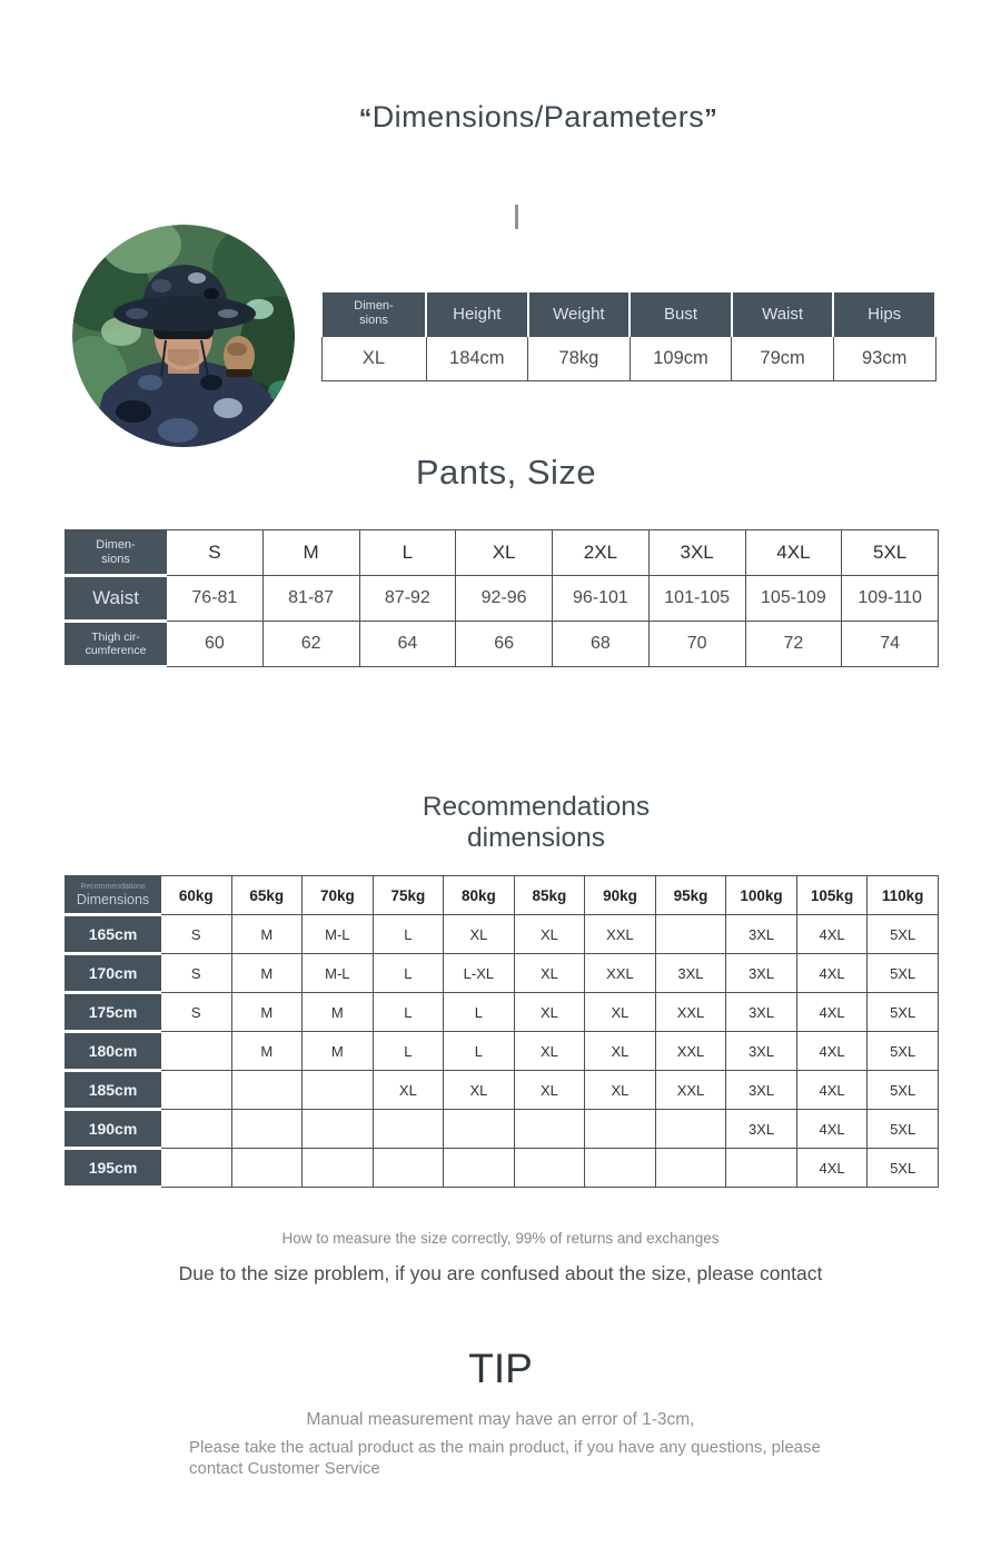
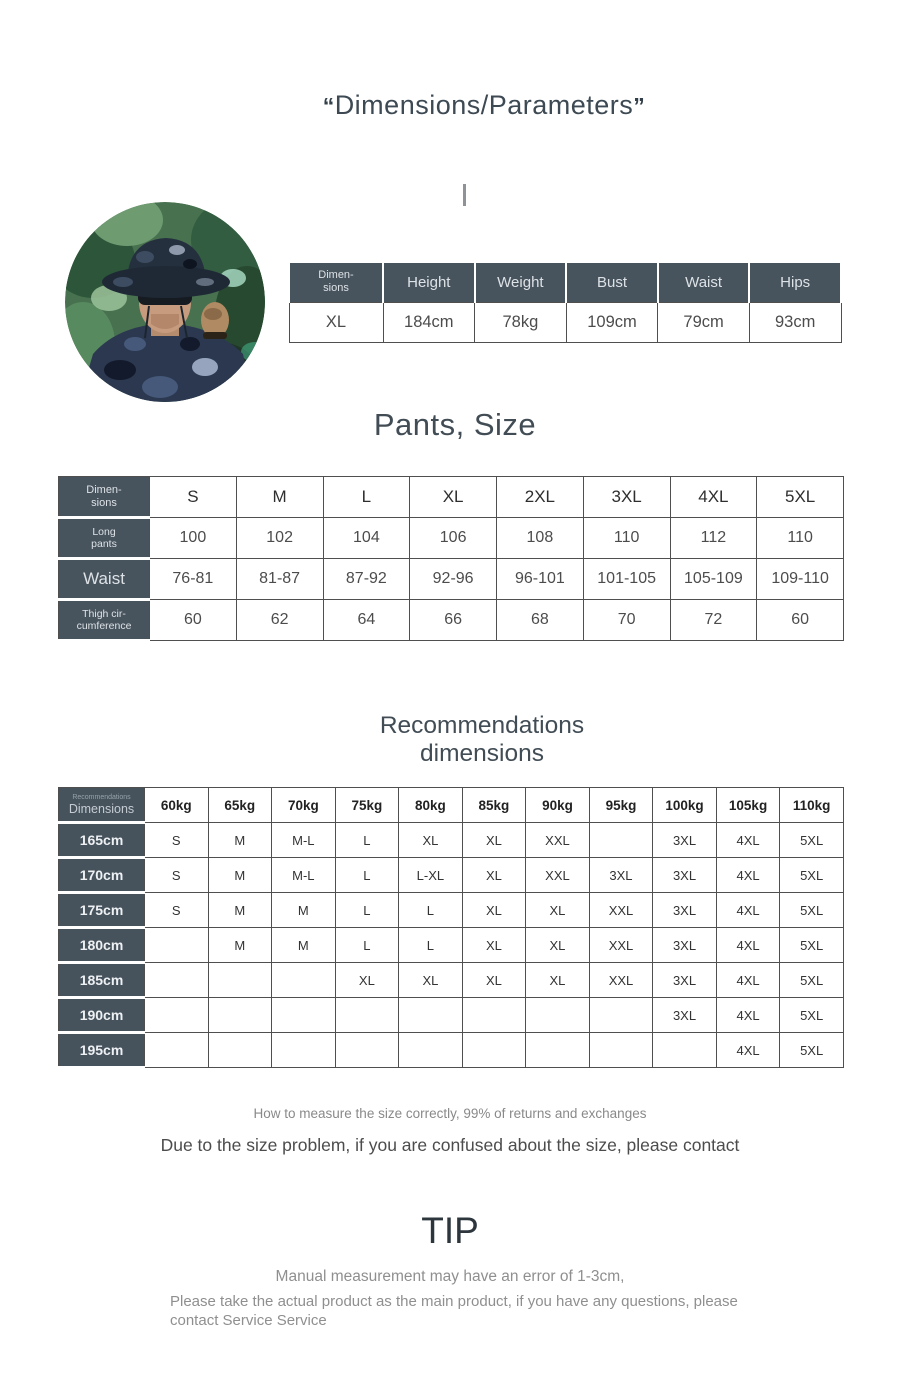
  “Dimensions/Parameters”
  Dimen-sions	Height	Weight	Bust	Waist	Hips
  XL	184cm	78kg	109cm	79cm	93cm
  Pants, Size
  Dimen-sions	S	M	L	XL	2XL	3XL	4XL	5XL
+ Longpants	100	102	104	106	108	110	112	110
  Waist	76-81	81-87	87-92	92-96	96-101	101-105	105-109	109-110
- Thigh cir-cumference	60	62	64	66	68	70	72	74
+ Thigh cir-cumference	60	62	64	66	68	70	72	60
  Recommendations
  dimensions
  Dimensions	60kg	65kg	70kg	75kg	80kg	85kg	90kg	95kg	100kg	105kg	110kg
  165cm	S	M	M-L	L	XL	XL	XXL		3XL	4XL	5XL
  170cm	S	M	M-L	L	L-XL	XL	XXL	3XL	3XL	4XL	5XL
  175cm	S	M	M	L	L	XL	XL	XXL	3XL	4XL	5XL
  180cm		M	M	L	L	XL	XL	XXL	3XL	4XL	5XL
  185cm				XL	XL	XL	XL	XXL	3XL	4XL	5XL
  190cm									3XL	4XL	5XL
  195cm										4XL	5XL
  How to measure the size correctly, 99% of returns and exchanges
  Due to the size problem, if you are confused about the size, please contact
  TIP
  Manual measurement may have an error of 1-3cm,
- Please take the actual product as the main product, if you have any questions, please contact Customer Service
+ Please take the actual product as the main product, if you have any questions, please contact Service Service
